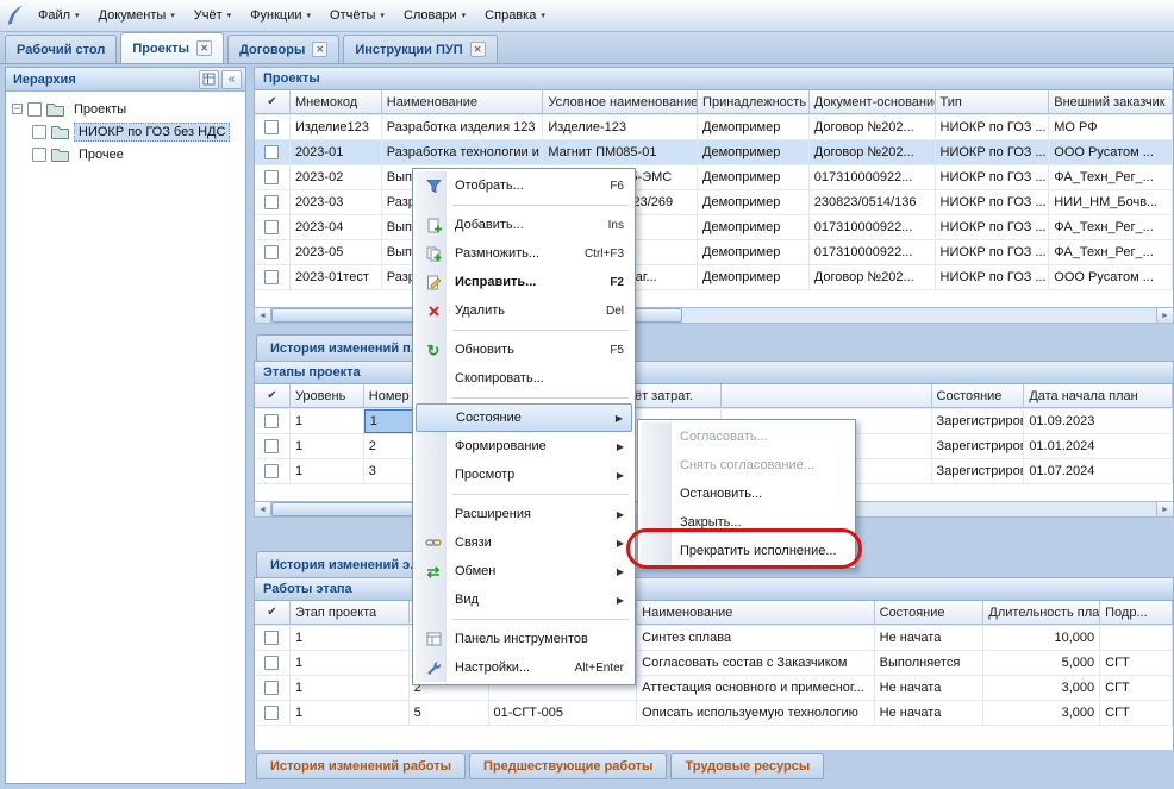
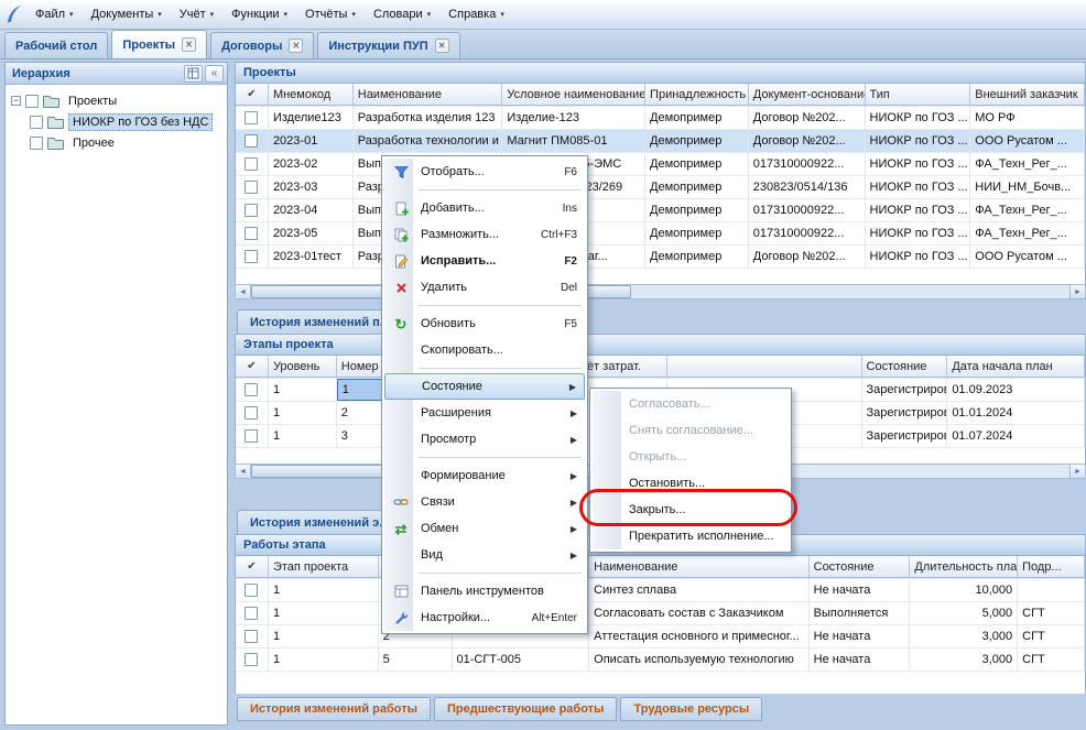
  Файл
  Документы
  Учёт
  Функции
  Отчёты
  Словари
  Справка
  Рабочий стол
  Проекты
  ✕
  Договоры
  ✕
  Инструкции ПУП
  ✕
  Иерархия
  «
  −
  Проекты
  НИОКР по ГОЗ без НДС
  Прочее
  Проекты
  ✔
  Мнемокод
  Наименование
  Условное наименование
  Принадлежность
  Документ-основани
  Тип
  Внешний заказчик
  Изделие123
  Разработка изделия 123
  Изделие-123
  Демопример
  Договор №202...
  НИОКР по ГОЗ ...
  МО РФ
  2023-01
  Разработка технологии и
  Магнит ПМ085-01
  Демопример
  Договор №202...
  НИОКР по ГОЗ ...
  ООО Русатом ...
  2023-02
  Демопример
  017310000922...
  НИОКР по ГОЗ ...
  ФА_Техн_Рег_...
  2023-03
  Демопример
  230823/0514/136
  НИОКР по ГОЗ ...
  НИИ_НМ_Бочв...
  2023-04
  Демопример
  017310000922...
  НИОКР по ГОЗ ...
  ФА_Техн_Рег_...
  2023-05
  Демопример
  017310000922...
  НИОКР по ГОЗ ...
  ФА_Техн_Рег_...
  2023-01тест
  Демопример
  Договор №202...
  НИОКР по ГОЗ ...
  ООО Русатом ...
  История изменений п
  Этапы проекта
  ✔
  Уровень
  Номер
  ёт затрат.
  Состояние
  Дата начала план
  1
  1
  Зарегистриро
  01.09.2023
  1
  2
  Зарегистриро
  01.01.2024
  1
  3
  Зарегистриро
  01.07.2024
  История изменений э
  Работы этапа
  ✔
  Этап проекта
  Наименование
  Состояние
  Длительность пла
  Подр...
  1
  Синтез сплава
  Не начата
  10,000
  1
  Согласовать состав с Заказчиком
  Выполняется
  5,000
  СГТ
  1
  2
  Аттестация основного и примесног...
  Не начата
  3,000
  СГТ
  1
  5
  01-СГТ-005
  Описать используемую технологию
  Не начата
  3,000
  СГТ
  История изменений работы
  Предшествующие работы
  Трудовые ресурсы
  Отобрать...
  F6
  Добавить...
  Ins
  Размножить...
  Ctrl+F3
  Исправить...
  F2
  Удалить
  Del
  ↻
  Обновить
  F5
  Скопировать...
  Состояние
  ▶
- Формирование
+ Расширения
  ▶
  Просмотр
  ▶
- Расширения
+ Формирование
  ▶
  Связи
  ▶
  ⇄
  Обмен
  ▶
  Вид
  ▶
  Панель инструментов
  Настройки...
  Alt+Enter
  Согласовать...
  Снять согласование...
+ Открыть...
  Остановить...
  Закрыть...
  Прекратить исполнение...
